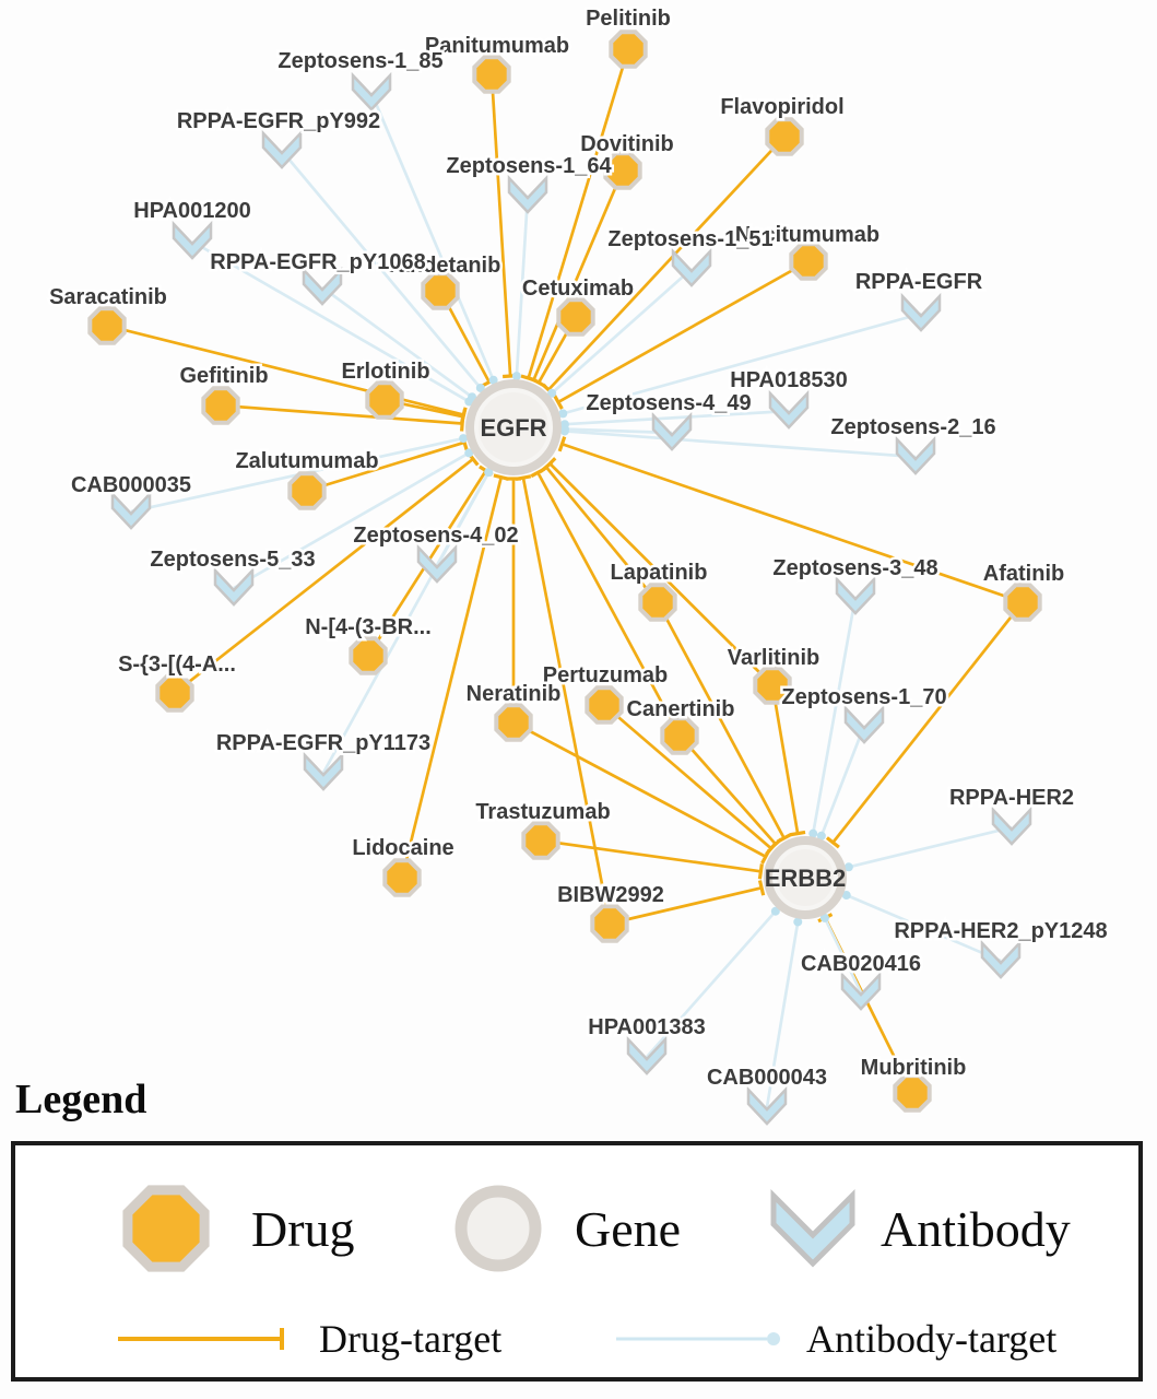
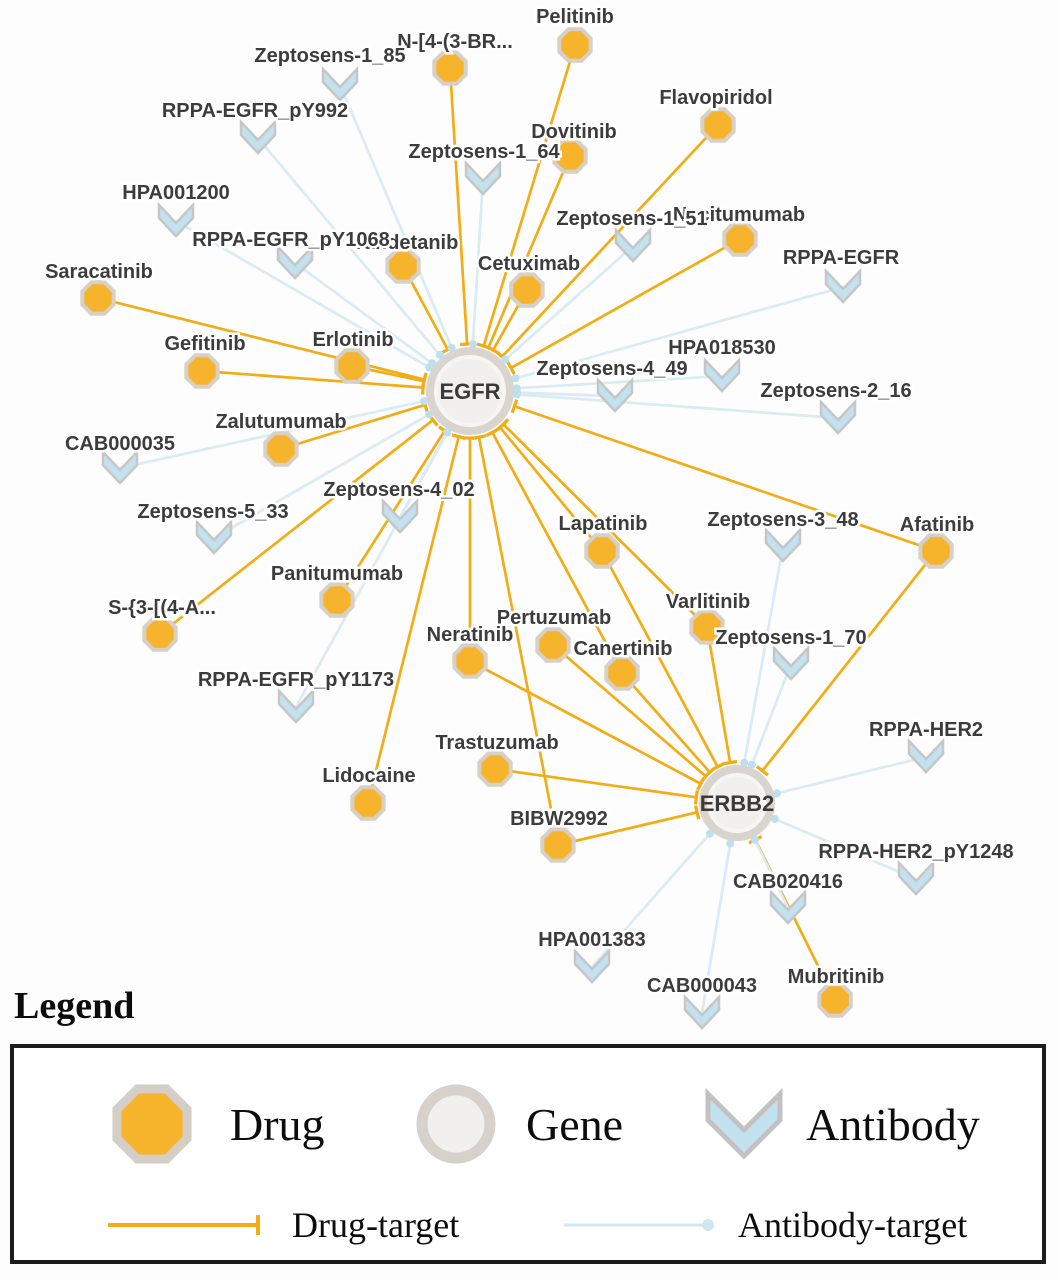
  EGFR
  ERBB2
  Pelitinib
- Panitumumab
+ N-[4-(3-BR...
  Flavopiridol
  Dovitinib
  Necitumumab
  Vandetanib
  Cetuximab
  Saracatinib
  Gefitinib
  Erlotinib
  Zalutumumab
  Lapatinib
  Afatinib
- N-[4-(3-BR...
+ Panitumumab
  Varlitinib
  S-{3-[(4-A...
  Pertuzumab
  Neratinib
  Canertinib
  Trastuzumab
  Lidocaine
  BIBW2992
  Mubritinib
  Zeptosens-1_85
  RPPA-EGFR_pY992
  Zeptosens-1_64
  HPA001200
  Zeptosens-1_51
  RPPA-EGFR_pY1068
  RPPA-EGFR
  HPA018530
  Zeptosens-4_49
  Zeptosens-2_16
  CAB000035
  Zeptosens-4_02
  Zeptosens-5_33
  Zeptosens-3_48
  Zeptosens-1_70
  RPPA-EGFR_pY1173
  RPPA-HER2
  RPPA-HER2_pY1248
  CAB020416
  HPA001383
  CAB000043
  Legend
  Drug
  Gene
  Antibody
  Drug-target
  Antibody-target
